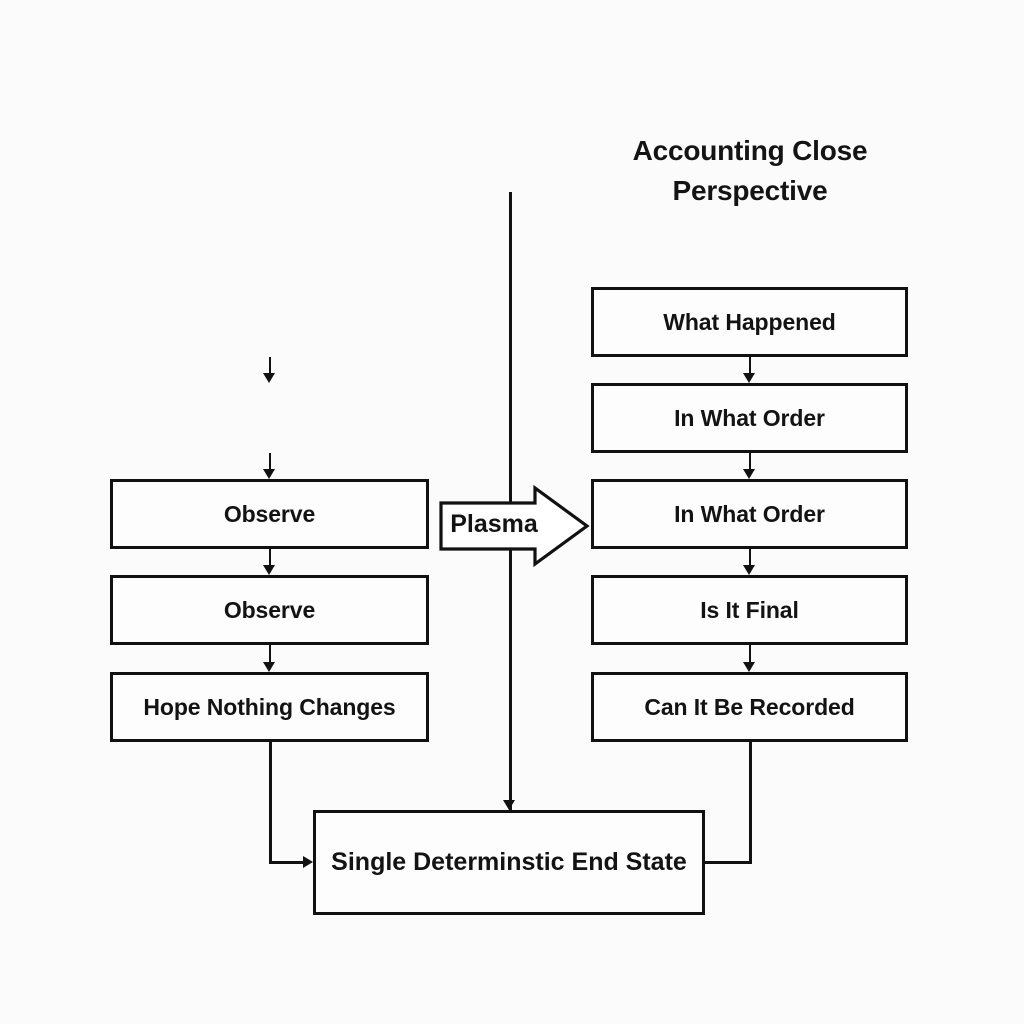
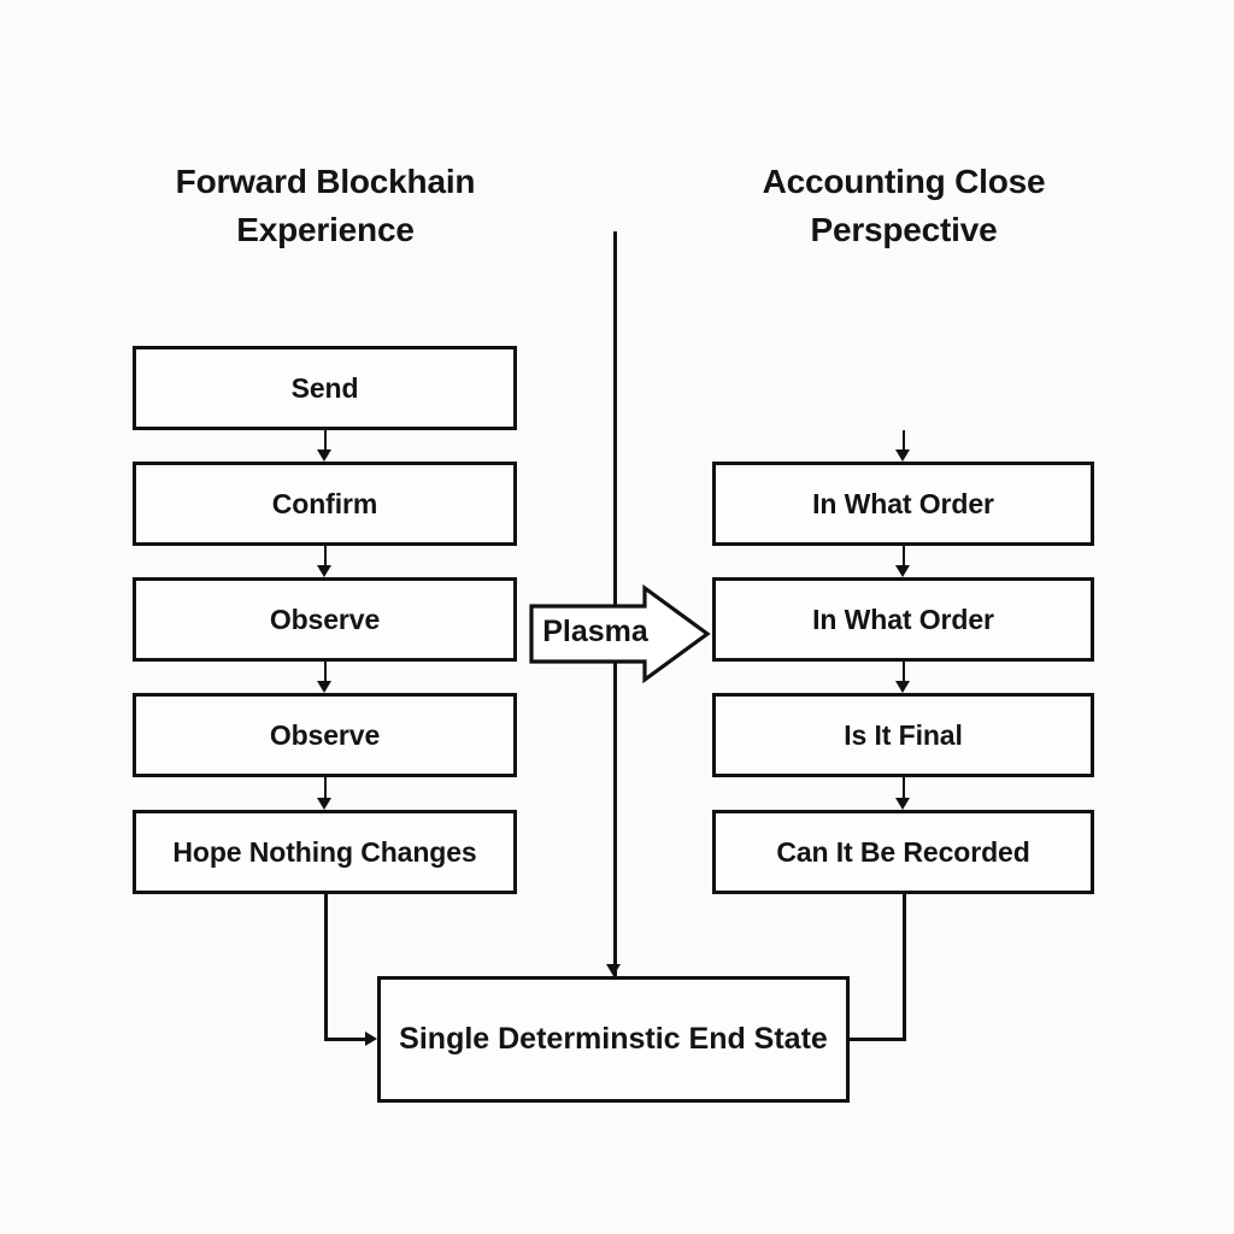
+ Forward Blockhain Experience
  Accounting Close Perspective
+ Send
+ Confirm
  Observe
  Observe
  Hope Nothing Changes
- What Happened
  In What Order
  In What Order
  Is It Final
  Can It Be Recorded
  Plasma
  Single Determinstic End State
